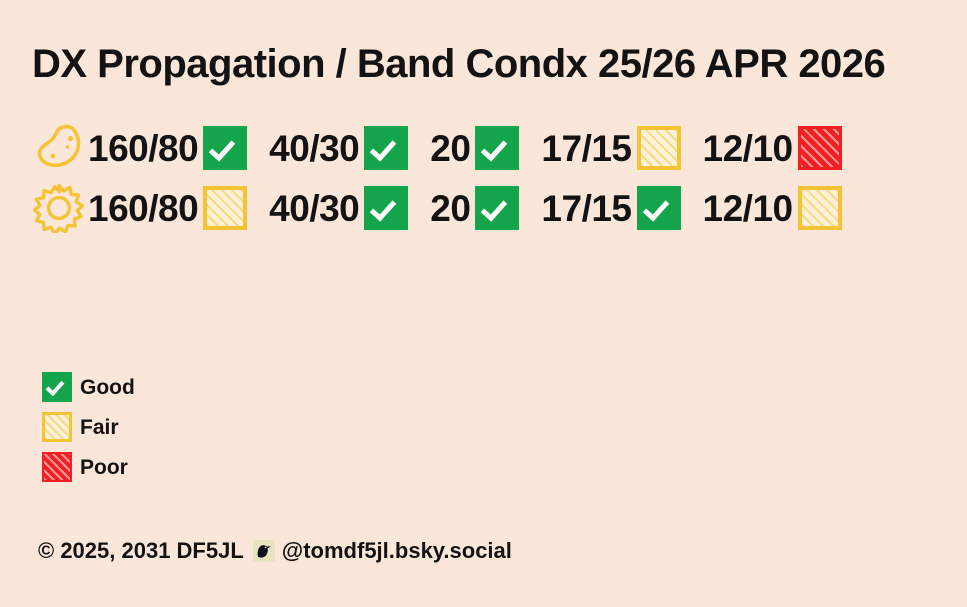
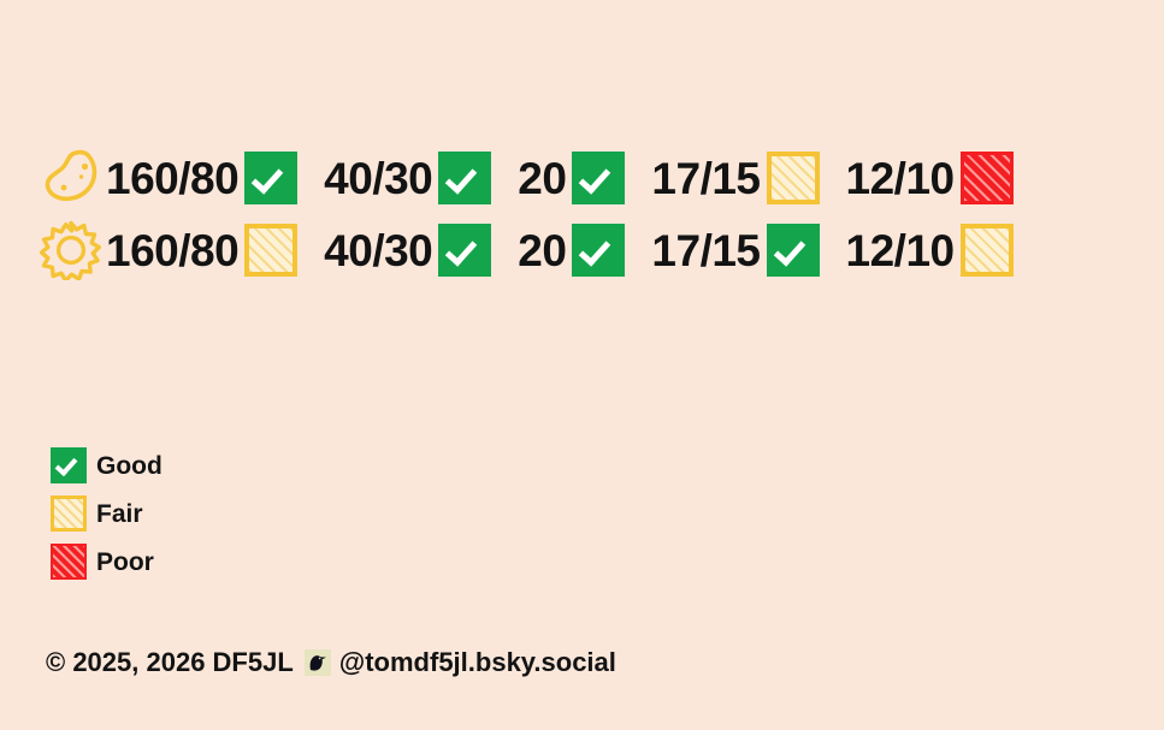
- DX Propagation / Band Condx 25/26 APR 2026
  160/80
  40/30
  20
  17/15
  12/10
  160/80
  40/30
  20
  17/15
  12/10
  Good
  Fair
  Poor
- © 2025, 2031 DF5JL
+ © 2025, 2026 DF5JL
  @tomdf5jl.bsky.social
